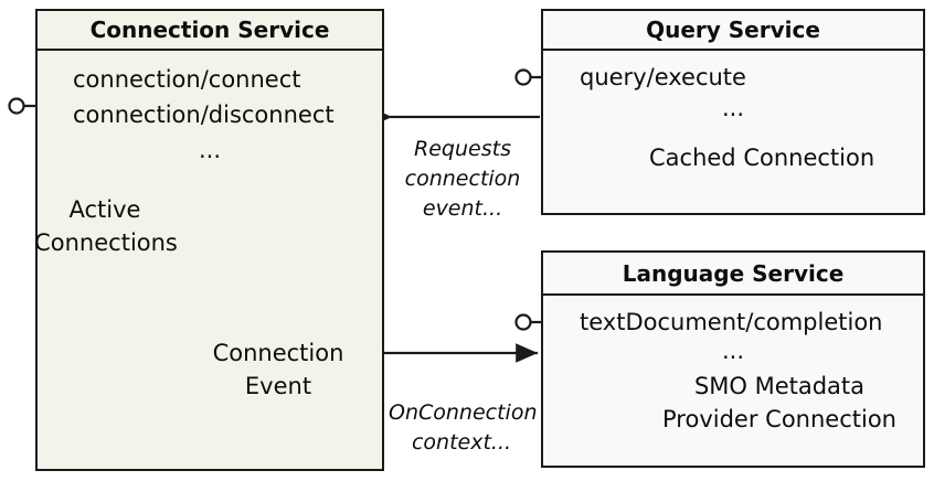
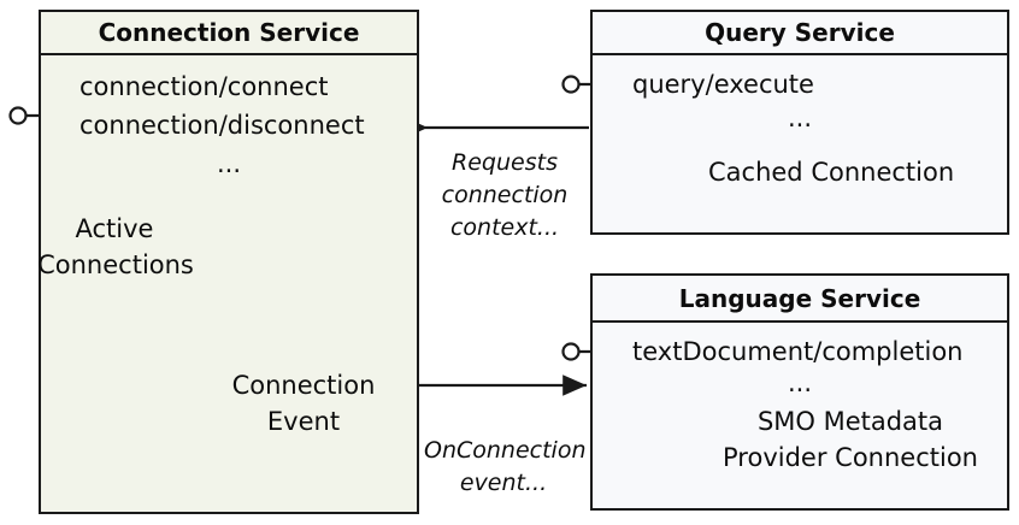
  Connection Service
  connection/connect
  connection/disconnect
  ...
  Active
  Connections
  Connection
  Event
  Query Service
  query/execute
  ...
  Cached Connection
  Language Service
  textDocument/completion
  ...
  SMO Metadata
  Provider Connection
  Requests
  connection
- event...
+ context...
  OnConnection
- context...
+ event...
